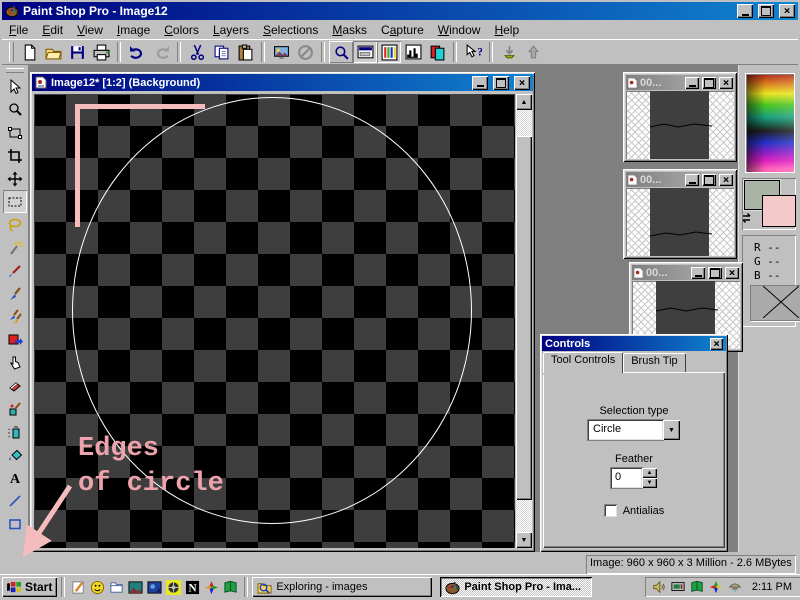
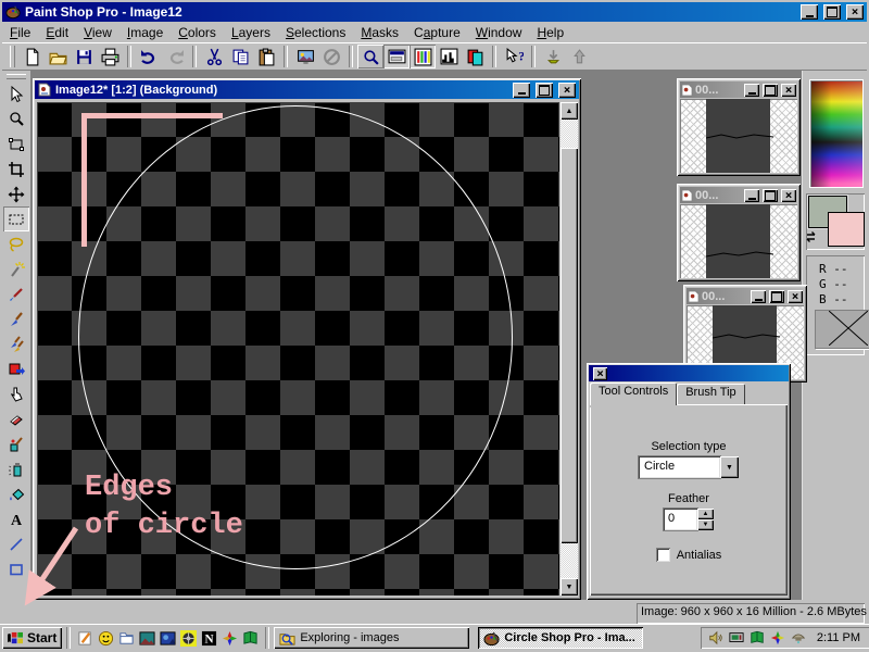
  Paint Shop Pro - Image12
  ×
  File
  Edit
  View
  Image
  Colors
  Layers
  Selections
  Masks
  Capture
  Window
  Help
  ?
  A
  R --
  G --
  B --
  00...
  ×
  00...
  ×
  00...
  ×
  Image12* [1:2] (Background)
  ×
  Edges
  of circle
- Controls
  ×
  Tool Controls
  Brush Tip
  Selection type
  Circle
  Feather
  0
  Antialias
- Image: 960 x 960 x 3 Million - 2.6 MBytes
+ Image: 960 x 960 x 16 Million - 2.6 MBytes
  Start
  N
  Exploring - images
- Paint Shop Pro - Ima...
+ Circle Shop Pro - Ima...
  2:11 PM
